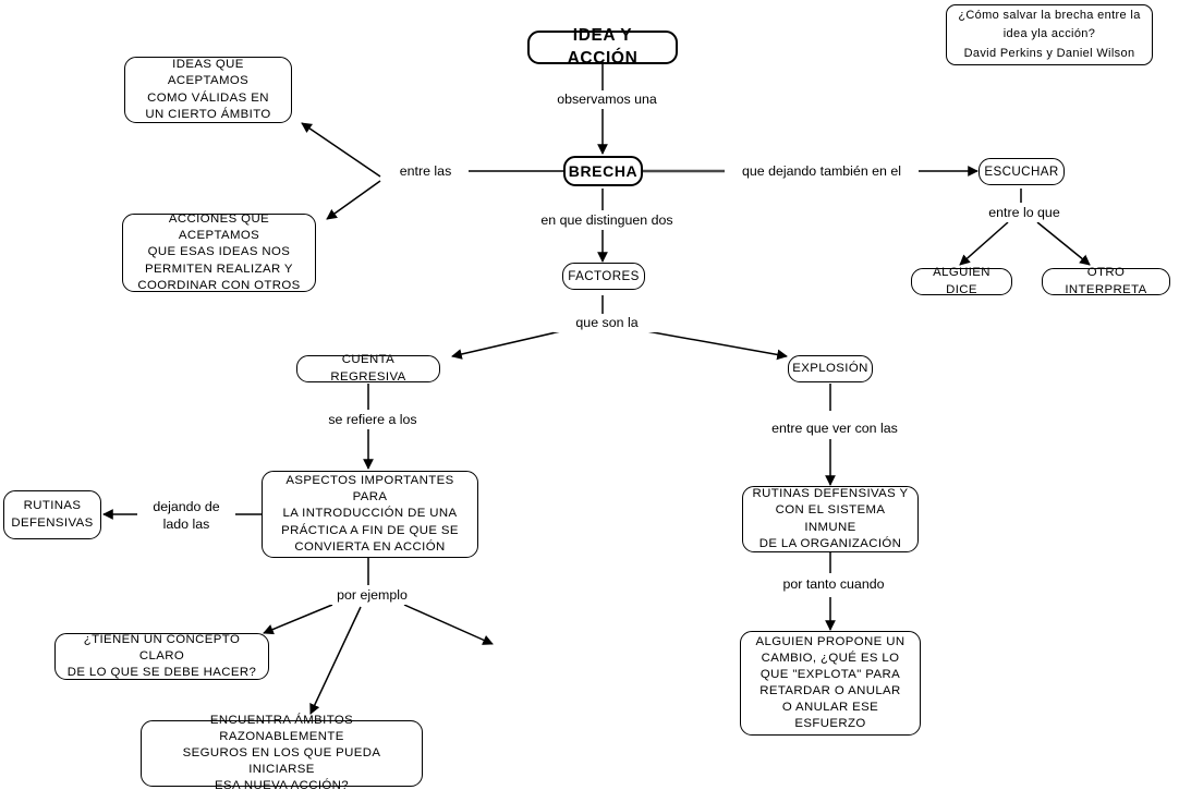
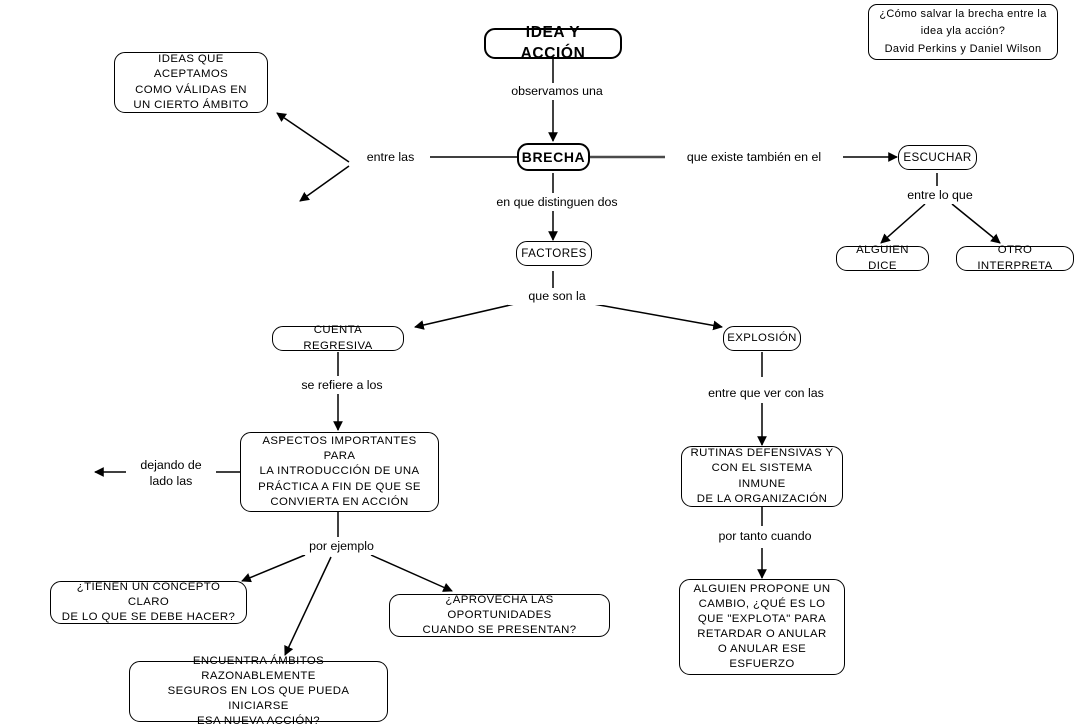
  IDEA Y ACCIÓN
  ¿Cómo salvar la brecha entre la
  idea yla acción?
  David Perkins y Daniel Wilson
  IDEAS QUE ACEPTAMOS
  COMO VÁLIDAS EN
  UN CIERTO ÁMBITO
- ACCIONES QUE ACEPTAMOS
- QUE ESAS IDEAS NOS
- PERMITEN REALIZAR Y
- COORDINAR CON OTROS
  BRECHA
  ESCUCHAR
  ALGUIEN DICE
  OTRO INTERPRETA
  FACTORES
  CUENTA REGRESIVA
  EXPLOSIÓN
  ASPECTOS IMPORTANTES PARA
  LA INTRODUCCIÓN DE UNA
  PRÁCTICA A FIN DE QUE SE
  CONVIERTA EN ACCIÓN
- RUTINAS
- DEFENSIVAS
  ¿TIENEN UN CONCEPTO CLARO
  DE LO QUE SE DEBE HACER?
  ENCUENTRA ÁMBITOS RAZONABLEMENTE
  SEGUROS EN LOS QUE PUEDA INICIARSE
  ESA NUEVA ACCIÓN?
+ ¿APROVECHA LAS OPORTUNIDADES
+ CUANDO SE PRESENTAN?
  RUTINAS DEFENSIVAS Y
  CON EL SISTEMA INMUNE
  DE LA ORGANIZACIÓN
  ALGUIEN PROPONE UN
  CAMBIO, ¿QUÉ ES LO
  QUE "EXPLOTA" PARA
  RETARDAR O ANULAR
  O ANULAR ESE ESFUERZO
  observamos una
  entre las
- que dejando también en el
+ que existe también en el
  entre lo que
  en que distinguen dos
  que son la
  se refiere a los
  entre que ver con las
  dejando de
  lado las
  por ejemplo
  por tanto cuando
